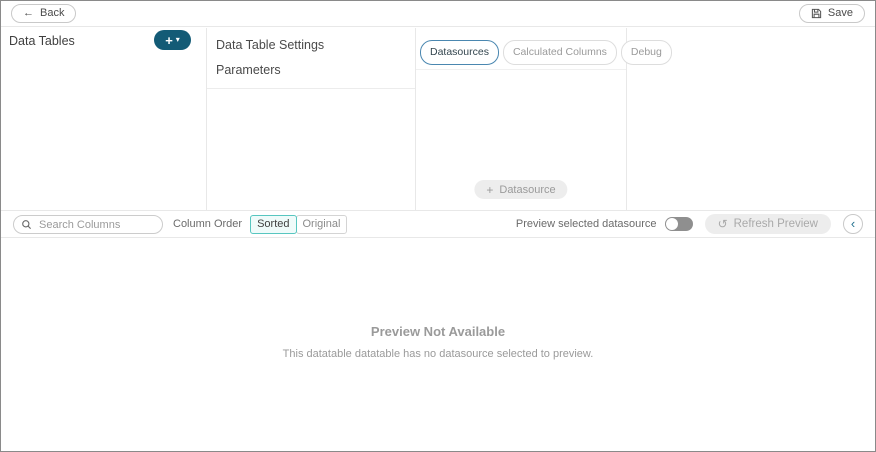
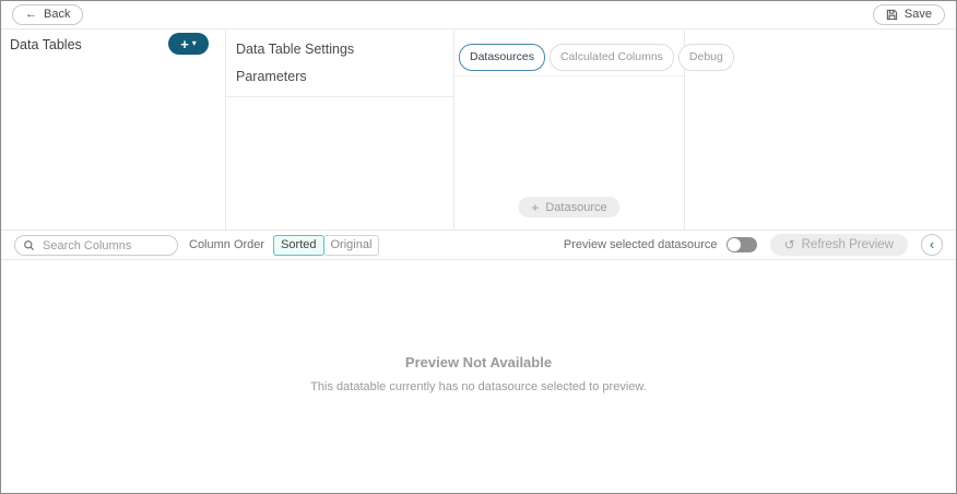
  ←
  Back
  Save
  Data Tables
  +
  ▾
  Data Table Settings
  Parameters
  Datasources
  Calculated Columns
  Debug
  +
  Datasource
  Search Columns
  Column Order
  Sorted
  Original
  Preview selected datasource
  ↺
  Refresh Preview
  ‹
  Preview Not Available
- This datatable datatable has no datasource selected to preview.
+ This datatable currently has no datasource selected to preview.
